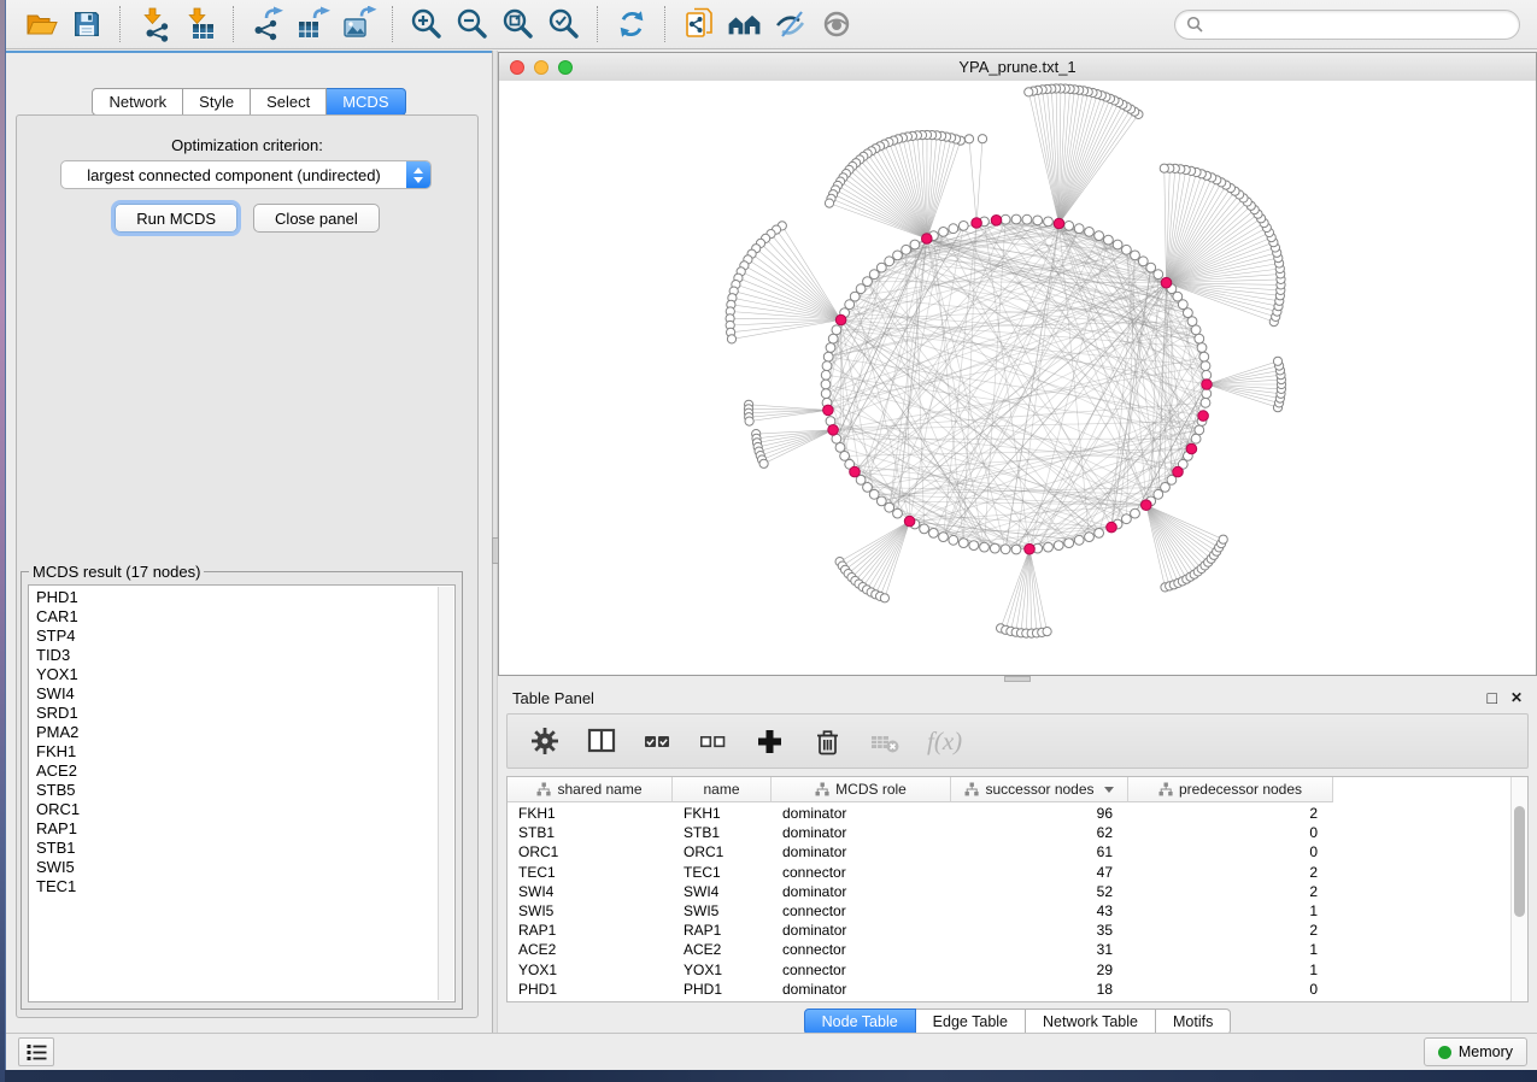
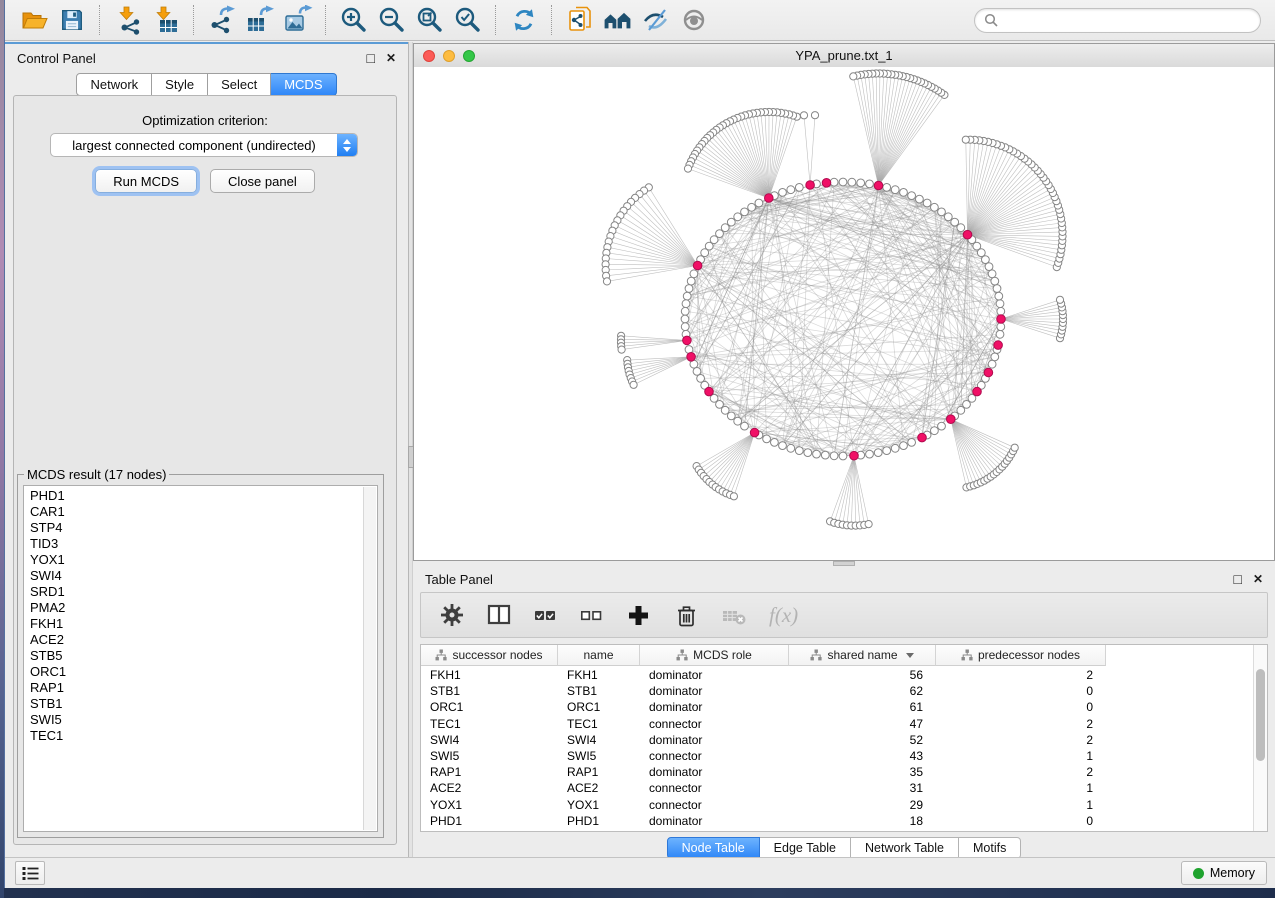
+ Control Panel
  Network
  Style
  Select
  MCDS
  Optimization criterion:
  largest connected component (undirected)
  Run MCDS
  Close panel
  MCDS result (17 nodes)
  PHD1
  CAR1
  STP4
  TID3
  YOX1
  SWI4
  SRD1
  PMA2
  FKH1
  ACE2
  STB5
  ORC1
  RAP1
  STB1
  SWI5
  TEC1
  YPA_prune.txt_1
  Table Panel
  f(x)
- shared name
+ successor nodes
  name
  MCDS role
- successor nodes
+ shared name
  predecessor nodes
  FKH1
  FKH1
  dominator
- 96
+ 56
  2
  STB1
  STB1
  dominator
  62
  0
  ORC1
  ORC1
  dominator
  61
  0
  TEC1
  TEC1
  connector
  47
  2
  SWI4
  SWI4
  dominator
  52
  2
  SWI5
  SWI5
  connector
  43
  1
  RAP1
  RAP1
  dominator
  35
  2
  ACE2
  ACE2
  connector
  31
  1
  YOX1
  YOX1
  connector
  29
  1
  PHD1
  PHD1
  dominator
  18
  0
  Node Table
  Edge Table
  Network Table
  Motifs
  Memory
